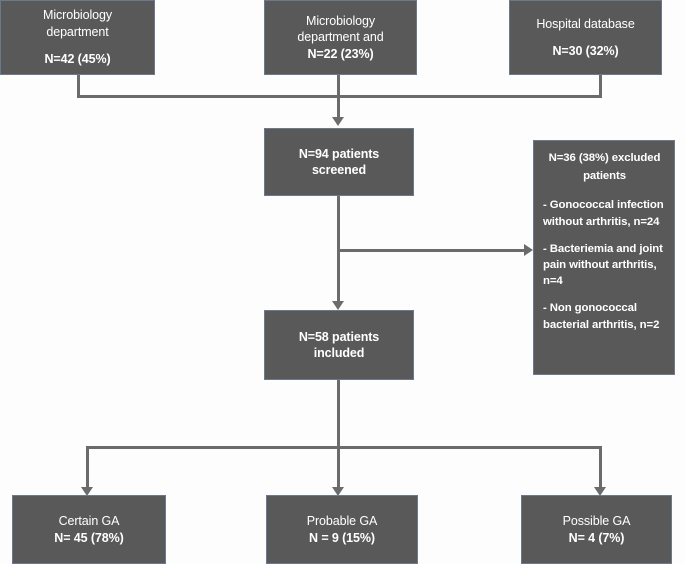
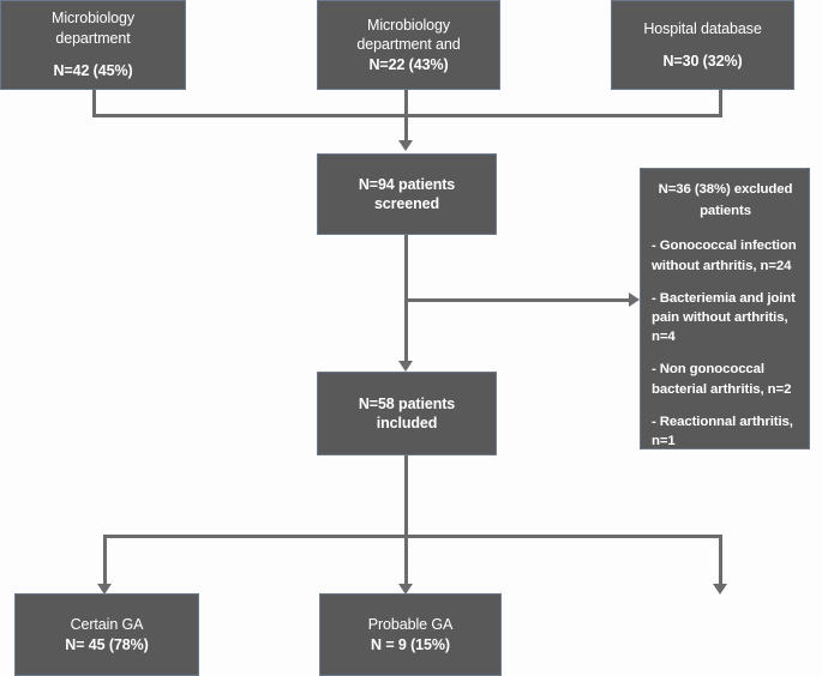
  Microbiology
  department
  N=42 (45%)
  Microbiology
  department and
- N=22 (23%)
+ N=22 (43%)
  Hospital database
  N=30 (32%)
  N=94 patients
  screened
  N=36 (38%) excluded
  patients
  - Gonococcal infection without arthritis, n=24
  - Bacteriemia and joint pain without arthritis, n=4
  - Non gonococcal bacterial arthritis, n=2
+ - Reactionnal arthritis, n=1
  N=58 patients
  included
  Certain GA
  N= 45 (78%)
  Probable GA
  N = 9 (15%)
- Possible GA
- N= 4 (7%)
